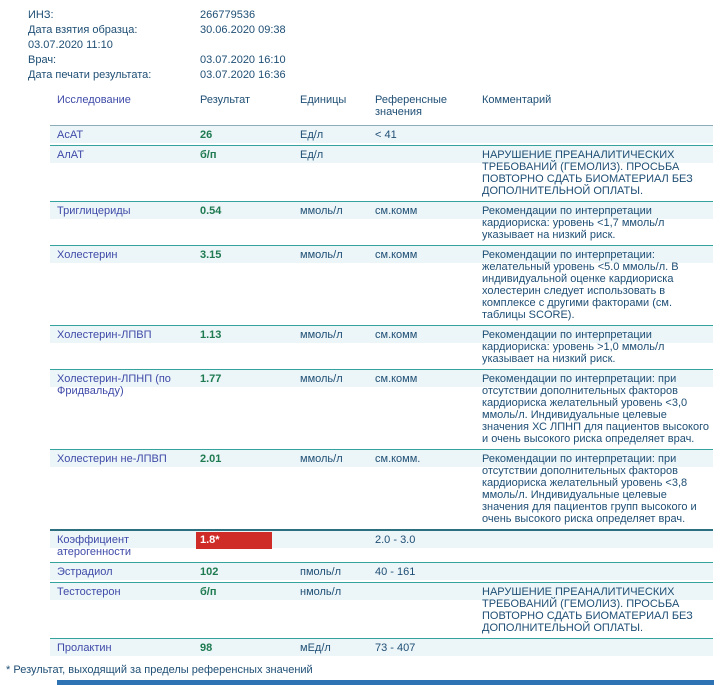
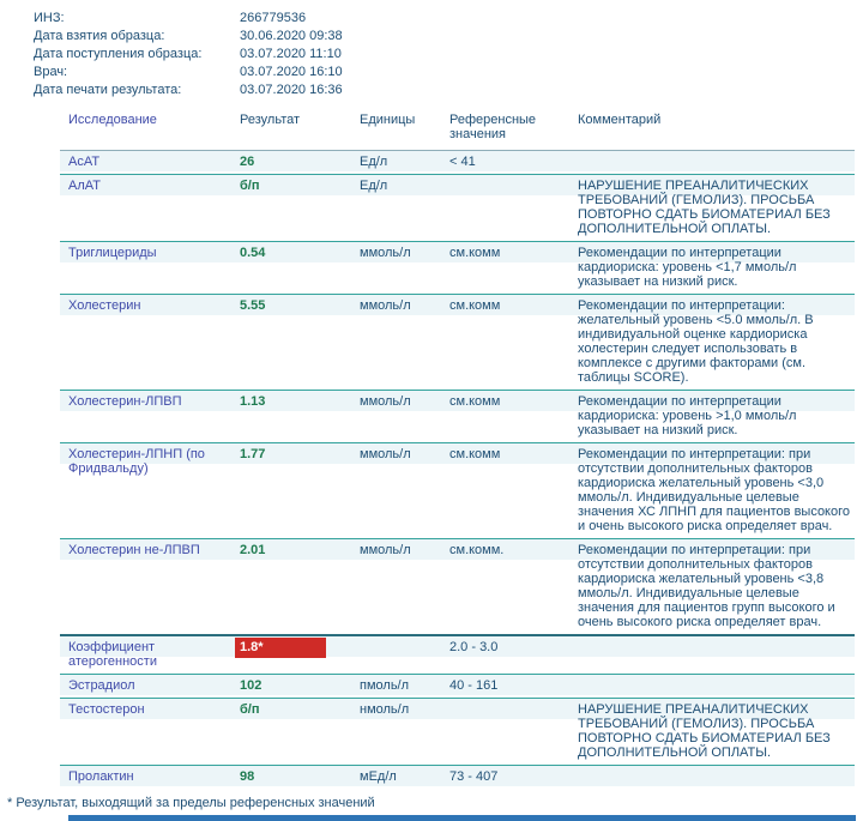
  ИНЗ:
  266779536
  Дата взятия образца:
  30.06.2020 09:38
+ Дата поступления образца:
  03.07.2020 11:10
  Врач:
  03.07.2020 16:10
  Дата печати результата:
  03.07.2020 16:36
  Исследование
  Результат
  Единицы
  Референсные значения
  Комментарий
  АсАТ
  26
  Ед/л
  < 41
  АлАТ
  б/п
  Ед/л
  НАРУШЕНИЕ ПРЕАНАЛИТИЧЕСКИХ ТРЕБОВАНИЙ (ГЕМОЛИЗ). ПРОСЬБА ПОВТОРНО СДАТЬ БИОМАТЕРИАЛ БЕЗ ДОПОЛНИТЕЛЬНОЙ ОПЛАТЫ.
  Триглицериды
  0.54
  ммоль/л
  см.комм
  Рекомендации по интерпретации кардиориска: уровень <1,7 ммоль/л указывает на низкий риск.
  Холестерин
- 3.15
+ 5.55
  ммоль/л
  см.комм
  Рекомендации по интерпретации: желательный уровень <5.0 ммоль/л. В индивидуальной оценке кардиориска холестерин следует использовать в комплексе с другими факторами (см. таблицы SCORE).
  Холестерин-ЛПВП
  1.13
  ммоль/л
  см.комм
  Рекомендации по интерпретации кардиориска: уровень >1,0 ммоль/л указывает на низкий риск.
  Холестерин-ЛПНП (по Фридвальду)
  1.77
  ммоль/л
  см.комм
  Рекомендации по интерпретации: при отсутствии дополнительных факторов кардиориска желательный уровень <3,0 ммоль/л. Индивидуальные целевые значения ХС ЛПНП для пациентов высокого и очень высокого риска определяет врач.
  Холестерин не-ЛПВП
  2.01
  ммоль/л
  см.комм.
  Рекомендации по интерпретации: при отсутствии дополнительных факторов кардиориска желательный уровень <3,8 ммоль/л. Индивидуальные целевые значения для пациентов групп высокого и очень высокого риска определяет врач.
  Коэффициент атерогенности
  1.8*
  2.0 - 3.0
  Эстрадиол
  102
  пмоль/л
  40 - 161
  Тестостерон
  б/п
  нмоль/л
  НАРУШЕНИЕ ПРЕАНАЛИТИЧЕСКИХ ТРЕБОВАНИЙ (ГЕМОЛИЗ). ПРОСЬБА ПОВТОРНО СДАТЬ БИОМАТЕРИАЛ БЕЗ ДОПОЛНИТЕЛЬНОЙ ОПЛАТЫ.
  Пролактин
  98
  мЕд/л
  73 - 407
  * Результат, выходящий за пределы референсных значений
